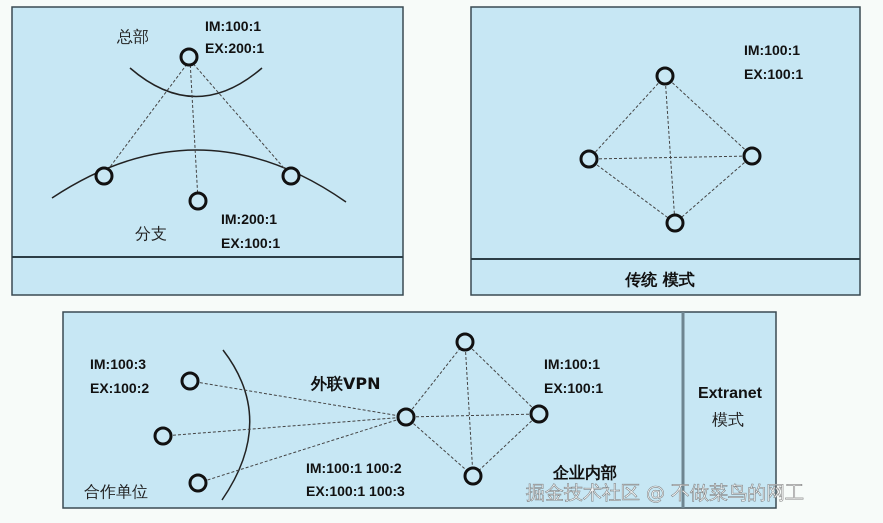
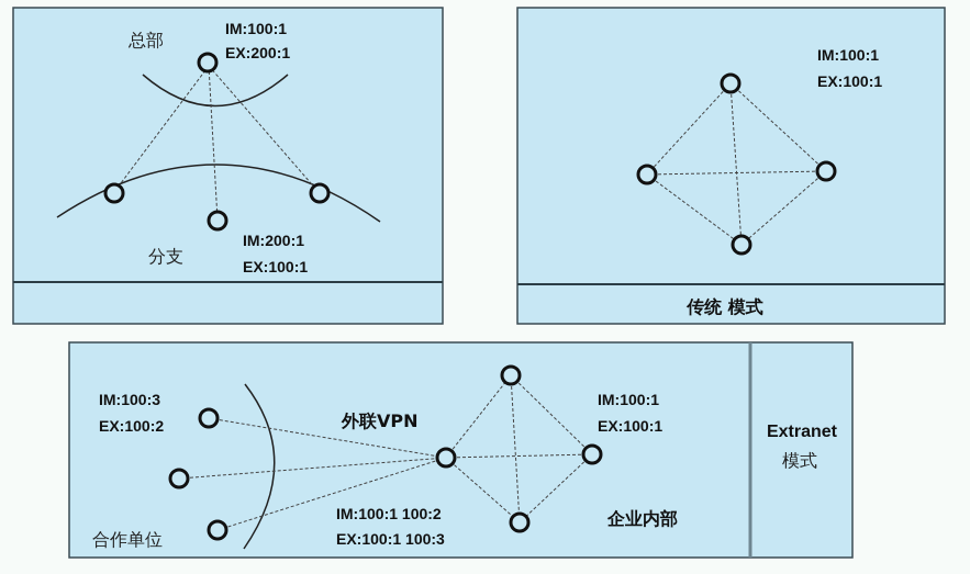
  总部
  IM:100:1
  EX:200:1
  分支
  IM:200:1
  EX:100:1
  IM:100:1
  EX:100:1
  传统 模式
  IM:100:3
  EX:100:2
  合作单位
  外联VPN
  IM:100:1 100:2
  EX:100:1 100:3
  IM:100:1
  EX:100:1
  企业内部
  Extranet
  模式
- 掘金技术社区 @ 不做菜鸟的网工
